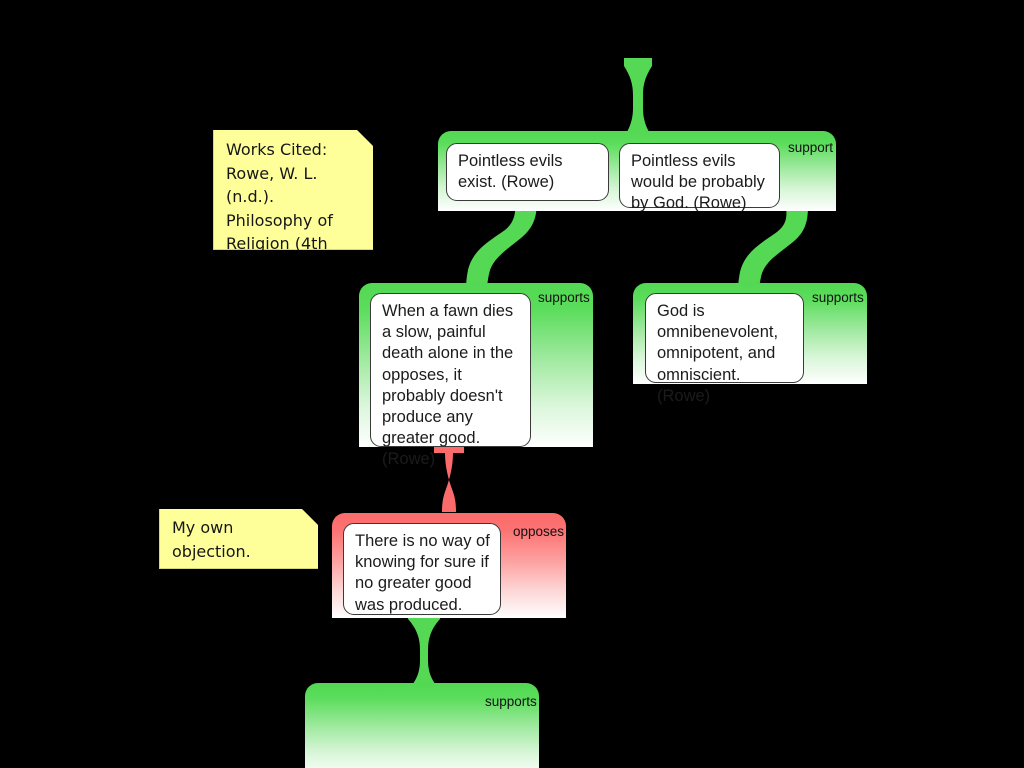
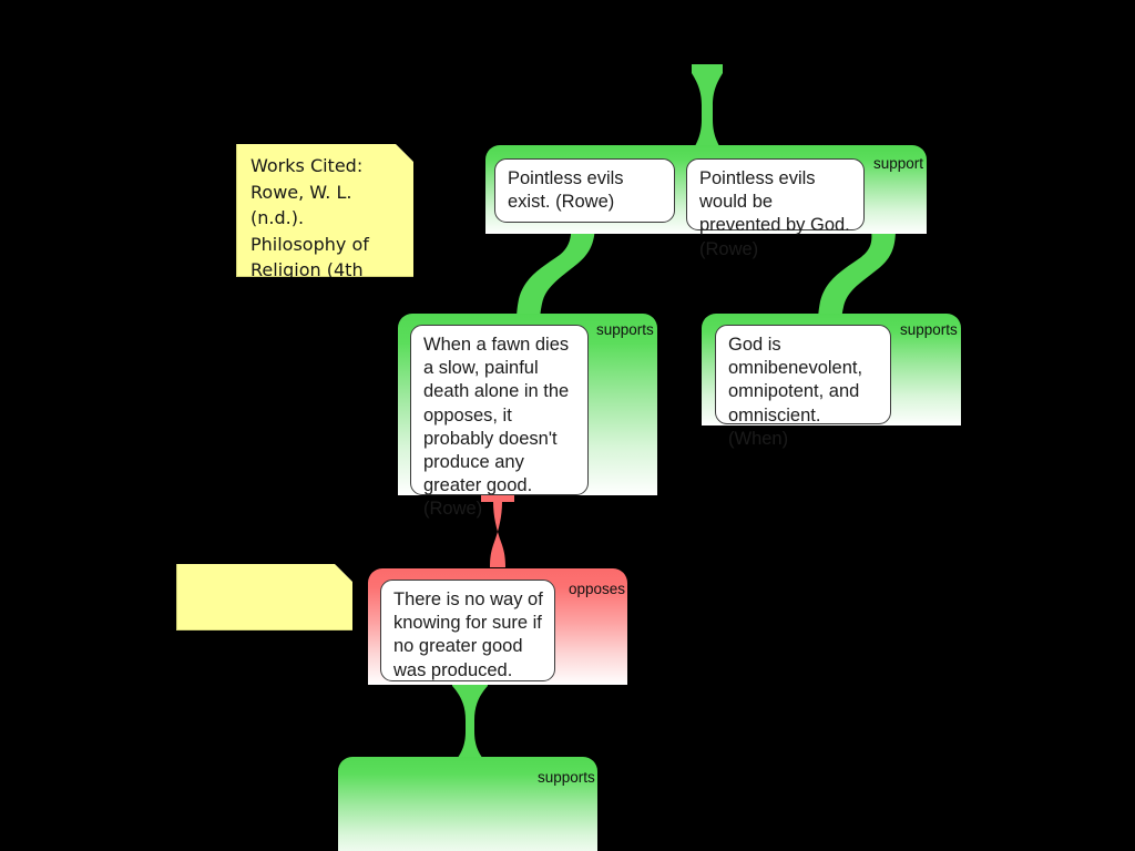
  support
  Pointless evils exist. (Rowe)
- Pointless evils would be probably by God. (Rowe)
+ Pointless evils would be prevented by God. (Rowe)
  Works Cited: Rowe, W. L. (n.d.). Philosophy of Religion (4th
  supports
  When a fawn dies a slow, painful death alone in the opposes, it probably doesn't produce any greater good.(Rowe)
  supports
- God is omnibenevolent, omnipotent, and omniscient. (Rowe)
+ God is omnibenevolent, omnipotent, and omniscient. (When)
  opposes
  There is no way of knowing for sure if no greater good was produced.
- My own objection.
  supports
